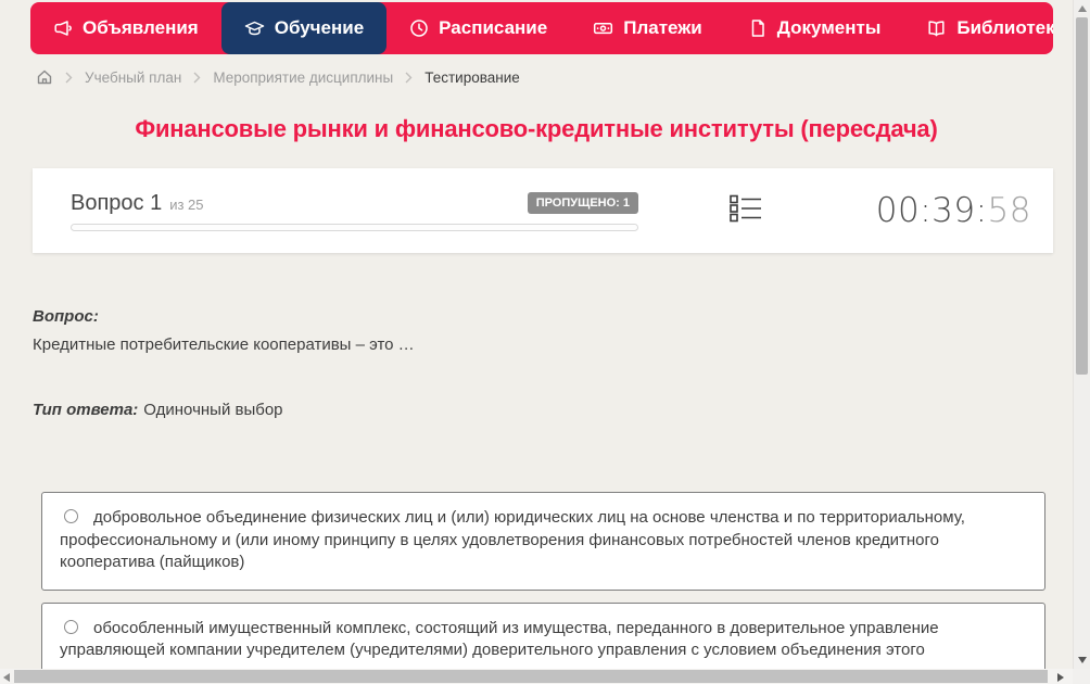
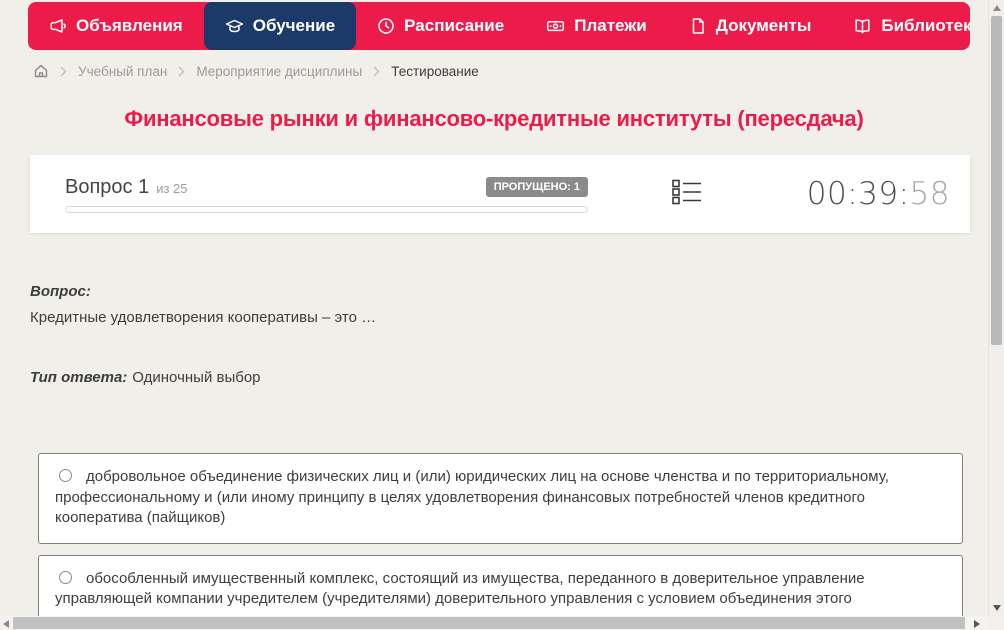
  Объявления
  Обучение
  Расписание
  Платежи
  Документы
  Библиотек
  Учебный план
  Мероприятие дисциплины
  Тестирование
  Финансовые рынки и финансово-кредитные институты (пересдача)
  Вопрос 1
  из 25
  ПРОПУЩЕНО: 1
  00:39:58
  Вопрос:
- Кредитные потребительские кооперативы – это …
+ Кредитные удовлетворения кооперативы – это …
  Тип ответа: Одиночный выбор
  добровольное объединение физических лиц и (или) юридических лиц на основе членства и по территориальному, профессиональному и (или иному принципу в целях удовлетворения финансовых потребностей членов кредитного кооператива (пайщиков)
  обособленный имущественный комплекс, состоящий из имущества, переданного в доверительное управление управляющей компании учредителем (учредителями) доверительного управления с условием объединения этого
